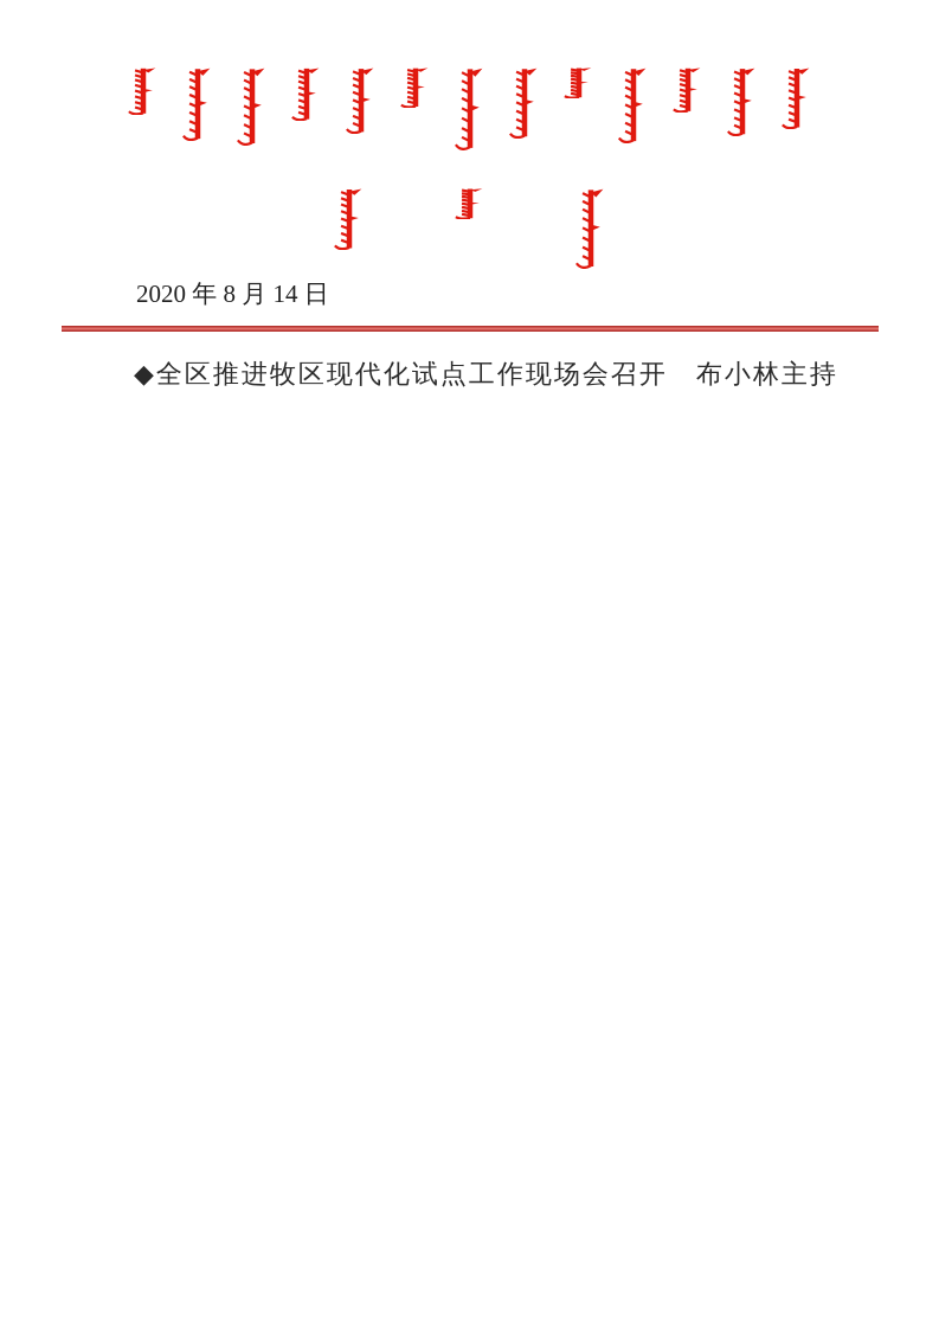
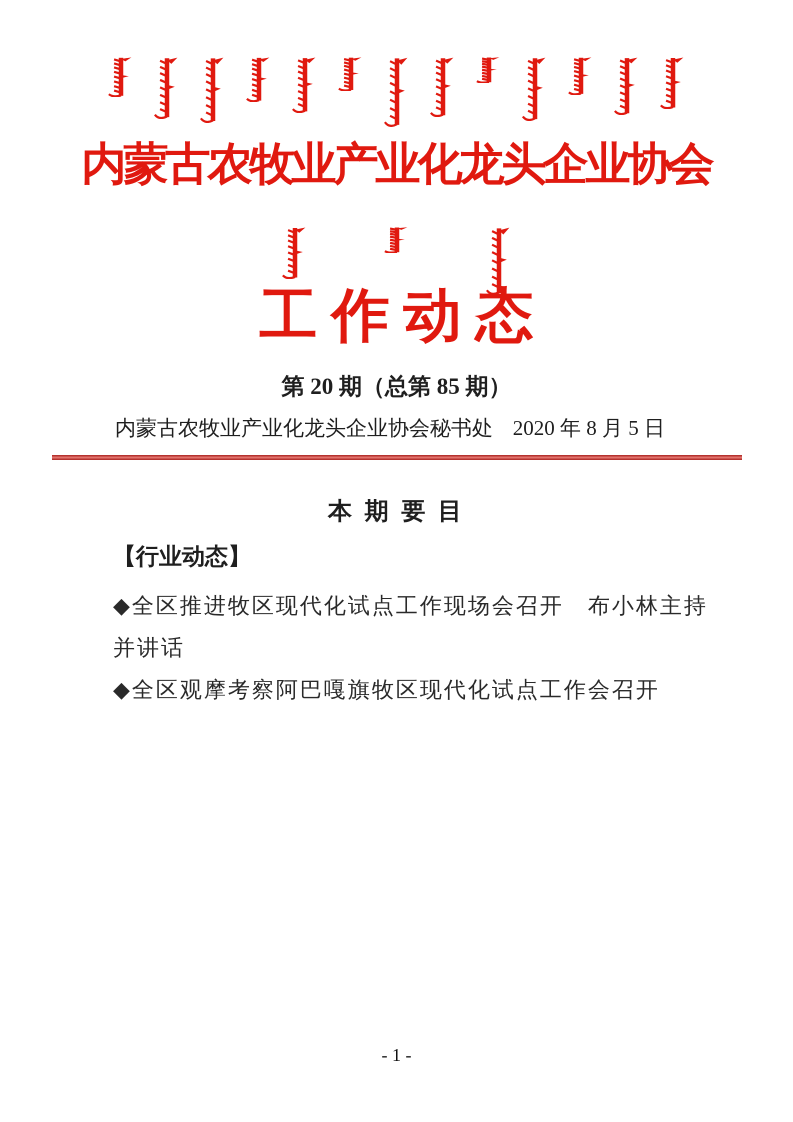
+ 内蒙古农牧业产业化龙头企业协会
+ 工作动态
+ 第 20 期（总第 85 期）
+ 内蒙古农牧业产业化龙头企业协会秘书处
- 2020 年 8 月 14 日
+ 2020 年 8 月 5 日
+ 本 期 要 目
+ 【行业动态】
  ◆全区推进牧区现代化试点工作现场会召开 布小林主持
+ 并讲话
+ ◆全区观摩考察阿巴嘎旗牧区现代化试点工作会召开
+ - 1 -
